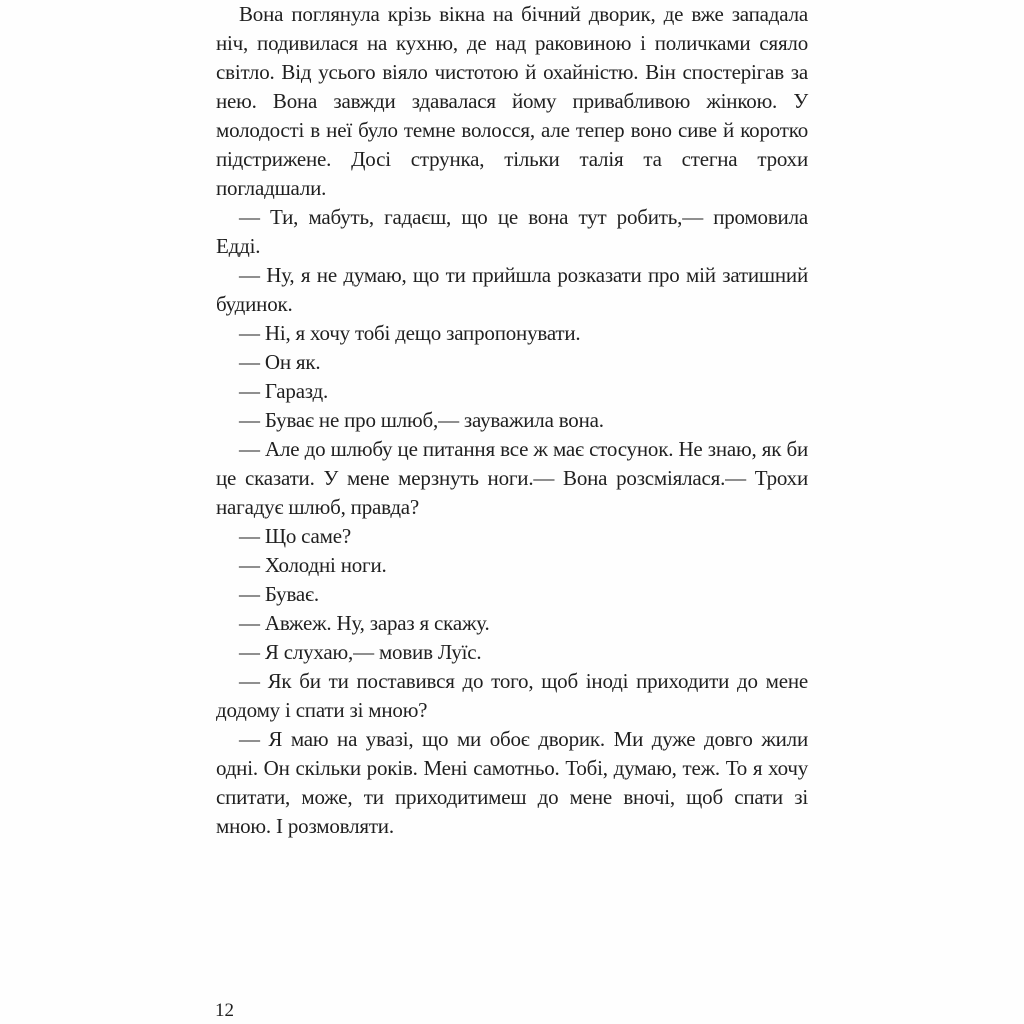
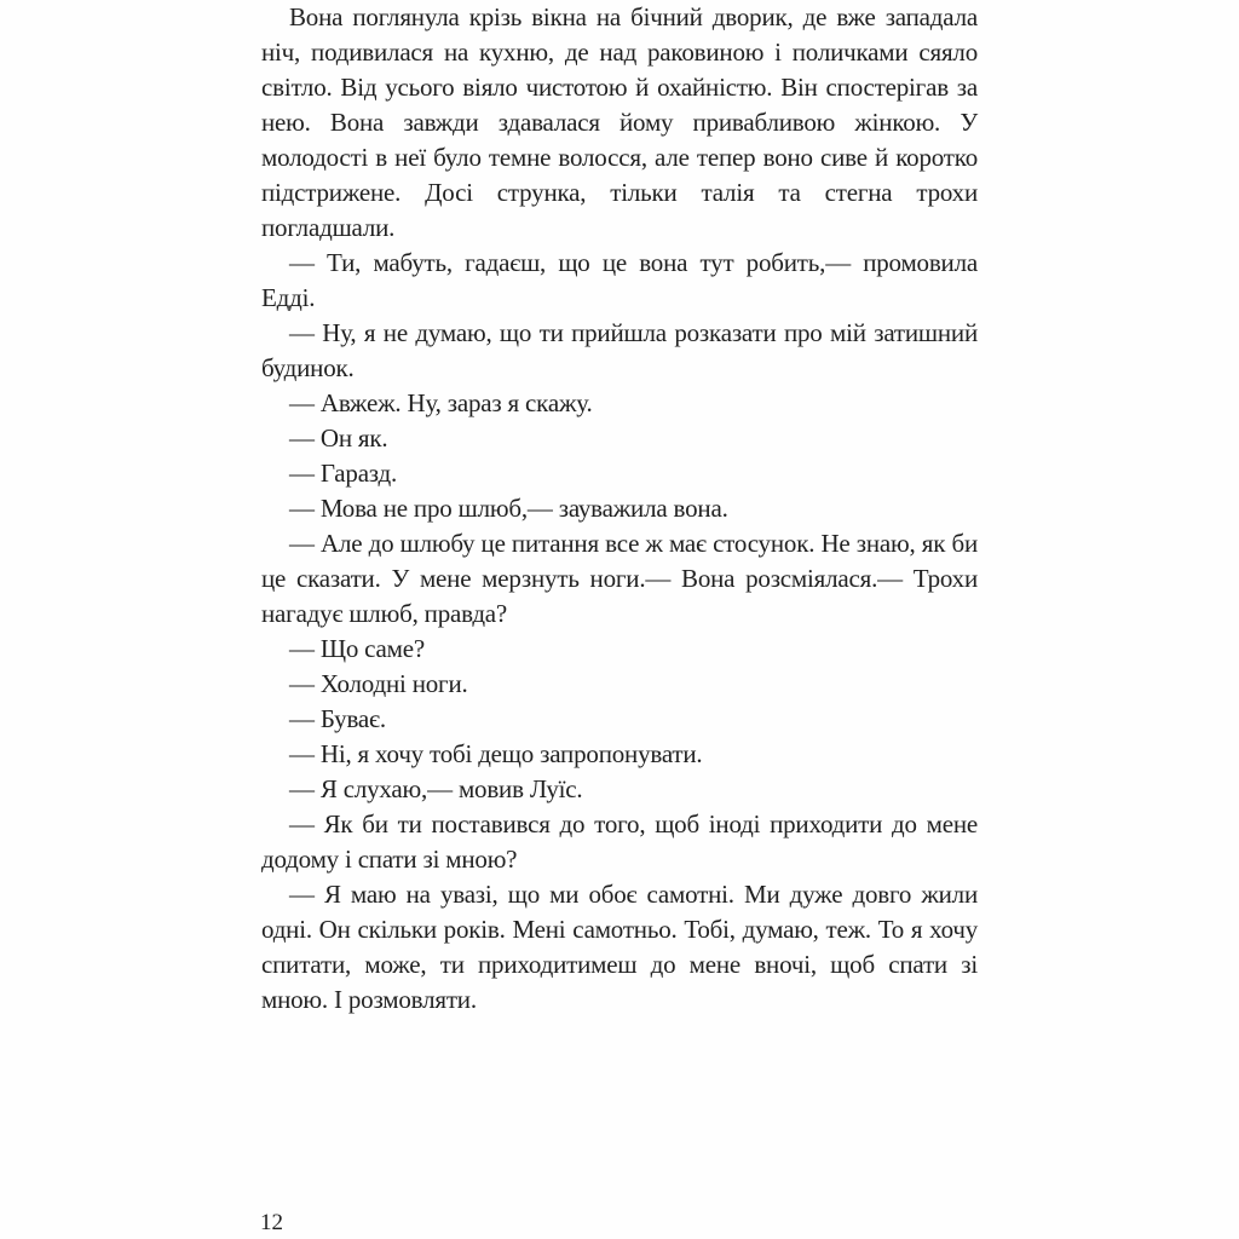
  Вона поглянула крізь вікна на бічний дворик, де вже западала ніч, подивилася на кухню, де над раковиною і поличками сяяло світло. Від усього віяло чистотою й охайністю. Він спостерігав за нею. Вона завжди здавалася йому привабливою жінкою. У молодості в неї було темне волосся, але тепер воно сиве й коротко підстрижене. Досі струнка, тільки талія та стегна трохи погладшали.
  — Ти, мабуть, гадаєш, що це вона тут робить,— промовила Едді.
  — Ну, я не думаю, що ти прийшла розказати про мій затишний будинок.
- — Ні, я хочу тобі дещо запропонувати.
+ — Авжеж. Ну, зараз я скажу.
  — Он як.
  — Гаразд.
- — Буває не про шлюб,— зауважила вона.
+ — Мова не про шлюб,— зауважила вона.
  — Але до шлюбу це питання все ж має стосунок. Не знаю, як би це сказати. У мене мерзнуть ноги.— Вона розсміялася.— Трохи нагадує шлюб, правда?
  — Що саме?
  — Холодні ноги.
  — Буває.
- — Авжеж. Ну, зараз я скажу.
+ — Ні, я хочу тобі дещо запропонувати.
  — Я слухаю,— мовив Луїс.
  — Як би ти поставився до того, щоб іноді приходити до мене додому і спати зі мною?
- — Я маю на увазі, що ми обоє дворик. Ми дуже довго жили одні. Он скільки років. Мені самотньо. Тобі, думаю, теж. То я хочу спитати, може, ти приходитимеш до мене вночі, щоб спати зі мною. І розмовляти.
+ — Я маю на увазі, що ми обоє самотні. Ми дуже довго жили одні. Он скільки років. Мені самотньо. Тобі, думаю, теж. То я хочу спитати, може, ти приходитимеш до мене вночі, щоб спати зі мною. І розмовляти.
  12
